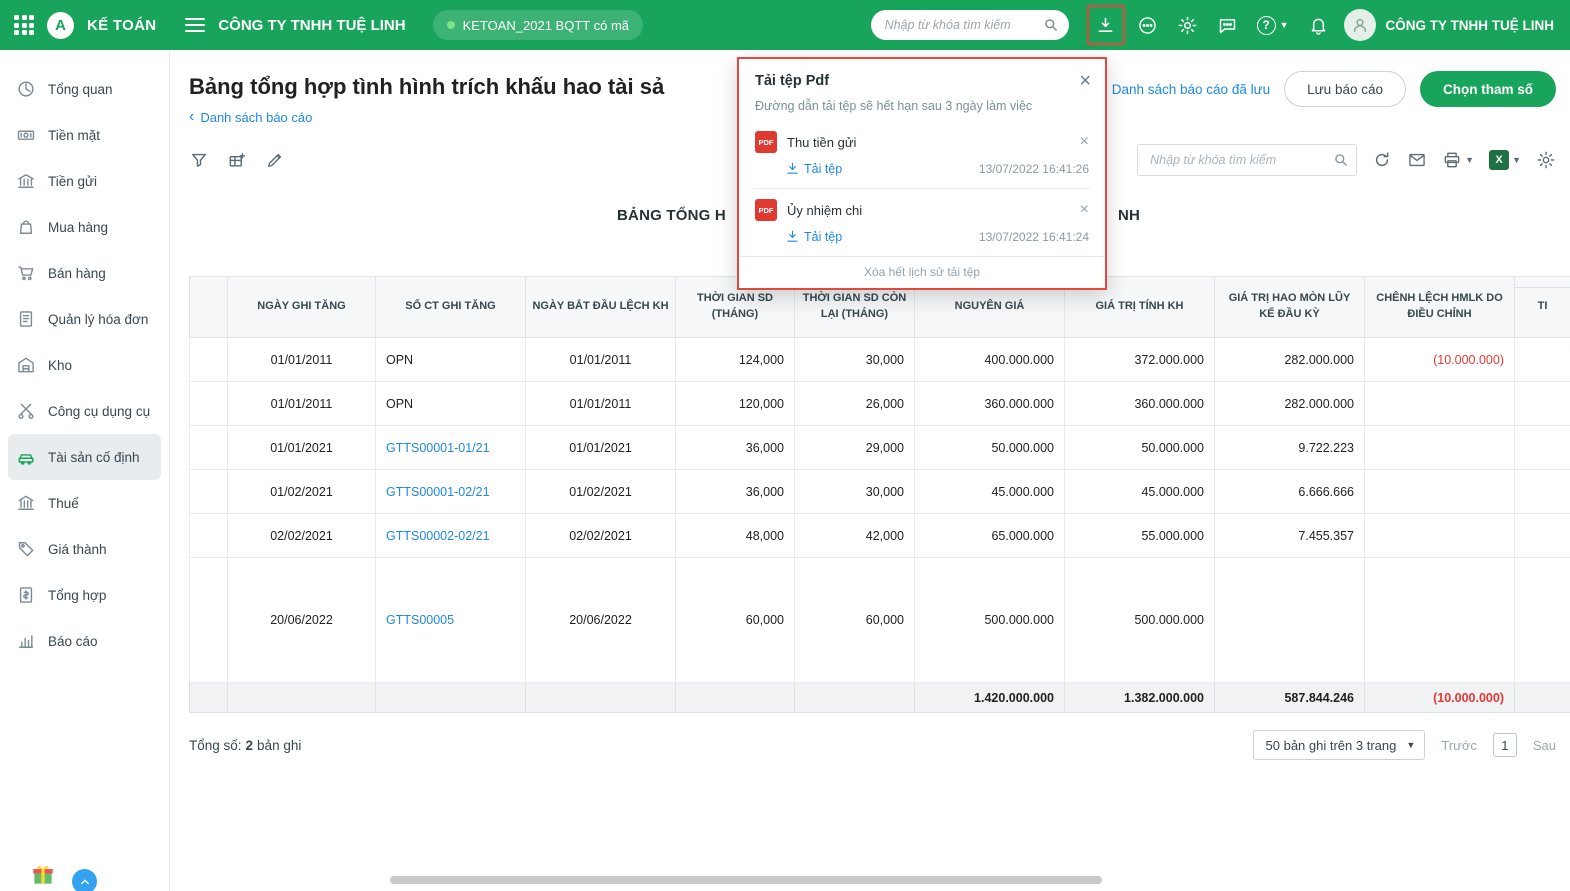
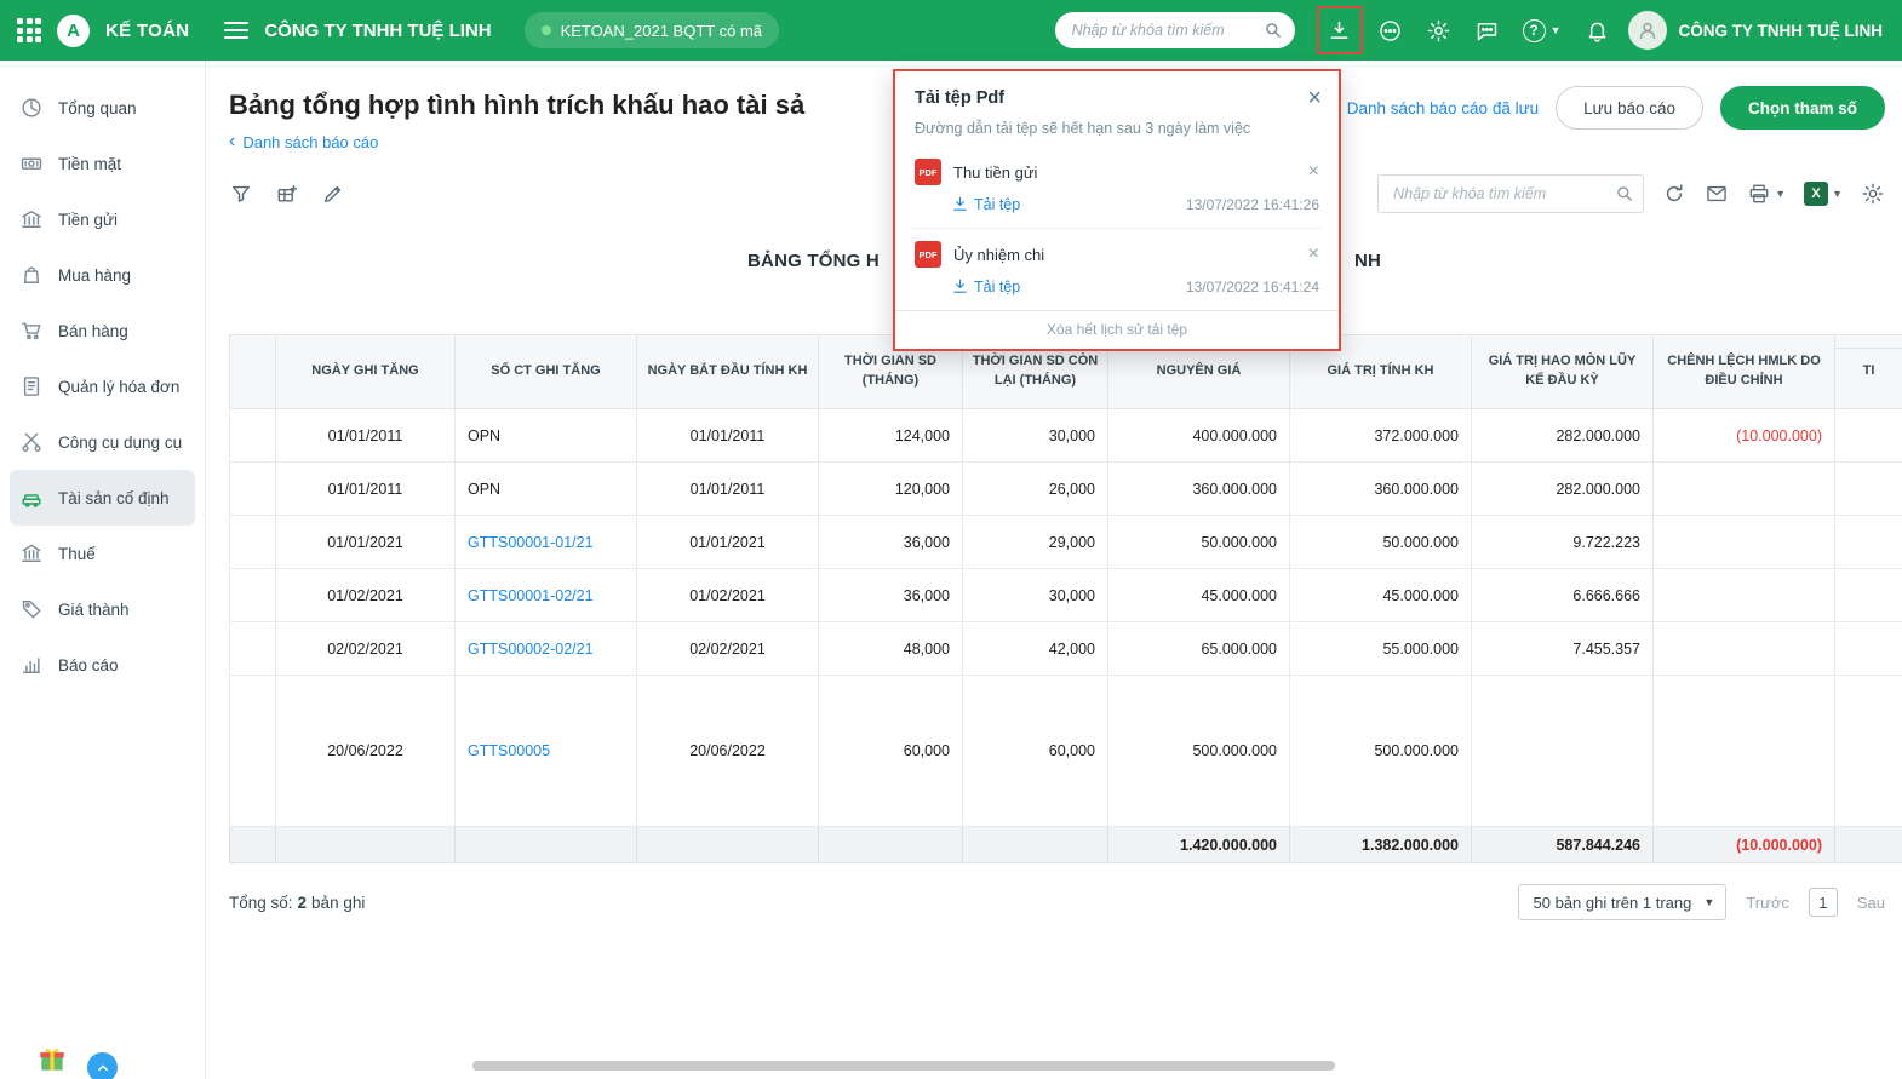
  A
  KẾ TOÁN
  CÔNG TY TNHH TUỆ LINH
  KETOAN_2021 BQTT có mã
  Nhập từ khóa tìm kiếm
  ?
  ▼
  CÔNG TY TNHH TUỆ LINH
  Tổng quan
  Tiền mặt
  Tiền gửi
  Mua hàng
  Bán hàng
  Quản lý hóa đơn
- Kho
  Công cụ dụng cụ
  Tài sản cố định
  Thuế
  Giá thành
- Tổng hợp
  Báo cáo
  Bảng tổng hợp tình hình trích khấu hao tài sả
  ‹
  Danh sách báo cáo
  Danh sách báo cáo đã lưu
  Lưu báo cáo
  Chọn tham số
  Nhập từ khóa tìm kiếm
  ▼
  X
  ▼
  BẢNG TỔNG H
  NH
- 	NGÀY GHI TĂNG	SỐ CT GHI TĂNG	NGÀY BẮT ĐẦU LỆCH KH	THỜI GIAN SD (THÁNG)	THỜI GIAN SD CÒN LẠI (THÁNG)	NGUYÊN GIÁ	GIÁ TRỊ TÍNH KH	GIÁ TRỊ HAO MÒN LŨY KẾ ĐẦU KỲ	CHÊNH LỆCH HMLK DO ĐIỀU CHỈNH	TI
+ 	NGÀY GHI TĂNG	SỐ CT GHI TĂNG	NGÀY BẮT ĐẦU TÍNH KH	THỜI GIAN SD (THÁNG)	THỜI GIAN SD CÒN LẠI (THÁNG)	NGUYÊN GIÁ	GIÁ TRỊ TÍNH KH	GIÁ TRỊ HAO MÒN LŨY KẾ ĐẦU KỲ	CHÊNH LỆCH HMLK DO ĐIỀU CHỈNH	TI
  	01/01/2011	OPN	01/01/2011	124,000	30,000	400.000.000	372.000.000	282.000.000	(10.000.000)
  	01/01/2011	OPN	01/01/2011	120,000	26,000	360.000.000	360.000.000	282.000.000
  	01/01/2021	GTTS00001-01/21	01/01/2021	36,000	29,000	50.000.000	50.000.000	9.722.223
  	01/02/2021	GTTS00001-02/21	01/02/2021	36,000	30,000	45.000.000	45.000.000	6.666.666
  	02/02/2021	GTTS00002-02/21	02/02/2021	48,000	42,000	65.000.000	55.000.000	7.455.357
  	20/06/2022	GTTS00005	20/06/2022	60,000	60,000	500.000.000	500.000.000
  						1.420.000.000	1.382.000.000	587.844.246	(10.000.000)
  Tổng số:
  2
  bản ghi
- 50 bản ghi trên 3 trang
+ 50 bản ghi trên 1 trang
  ▼
  Trước
  1
  Sau
  Tải tệp Pdf
  ×
  Đường dẫn tải tệp sẽ hết hạn sau 3 ngày làm việc
  PDF
  Thu tiền gửi
  ×
  Tải tệp
  13/07/2022 16:41:26
  PDF
  Ủy nhiệm chi
  ×
  Tải tệp
  13/07/2022 16:41:24
  Xóa hết lịch sử tải tệp
